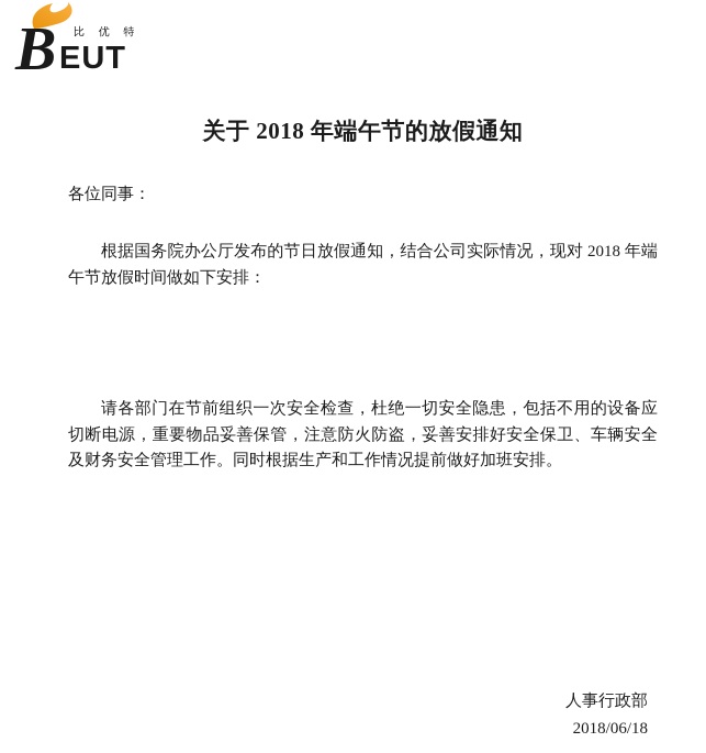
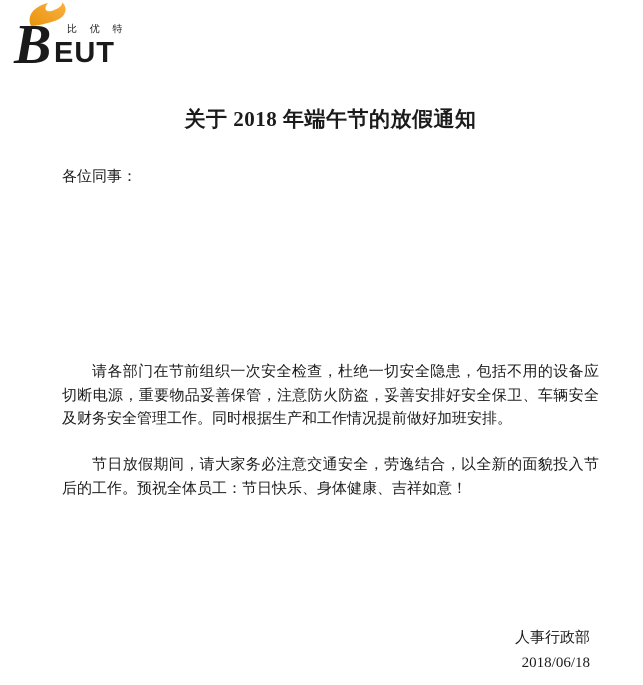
  B
  比 优 特
  EUT
  关于 2018 年端午节的放假通知
  各位同事：
- 根据国务院办公厅发布的节日放假通知，结合公司实际情况，现对 2018 年端午节放假时间做如下安排：
  请各部门在节前组织一次安全检查，杜绝一切安全隐患，包括不用的设备应切断电源，重要物品妥善保管，注意防火防盗，妥善安排好安全保卫、车辆安全及财务安全管理工作。同时根据生产和工作情况提前做好加班安排。
+ 节日放假期间，请大家务必注意交通安全，劳逸结合，以全新的面貌投入节后的工作。预祝全体员工：节日快乐、身体健康、吉祥如意！
  人事行政部
  2018/06/18
